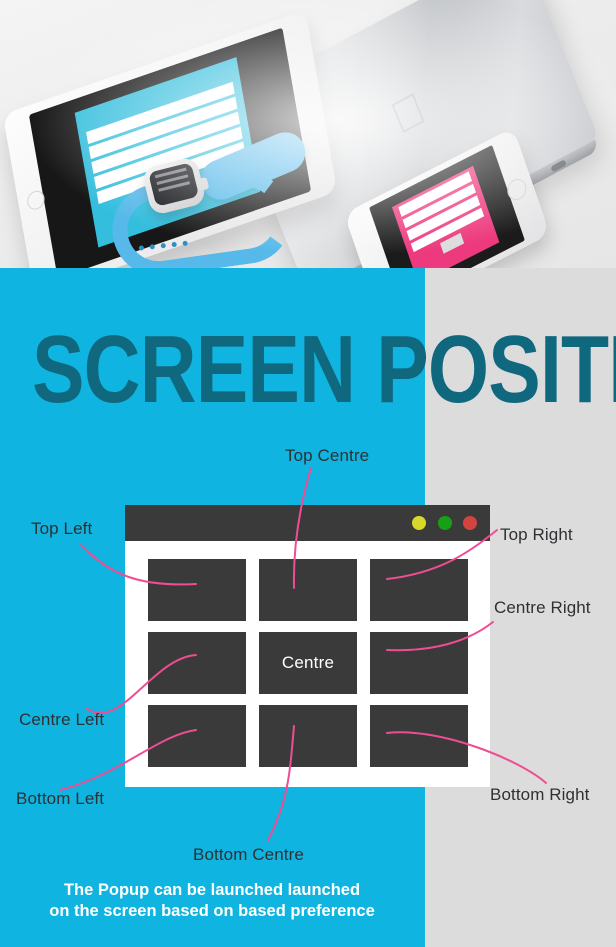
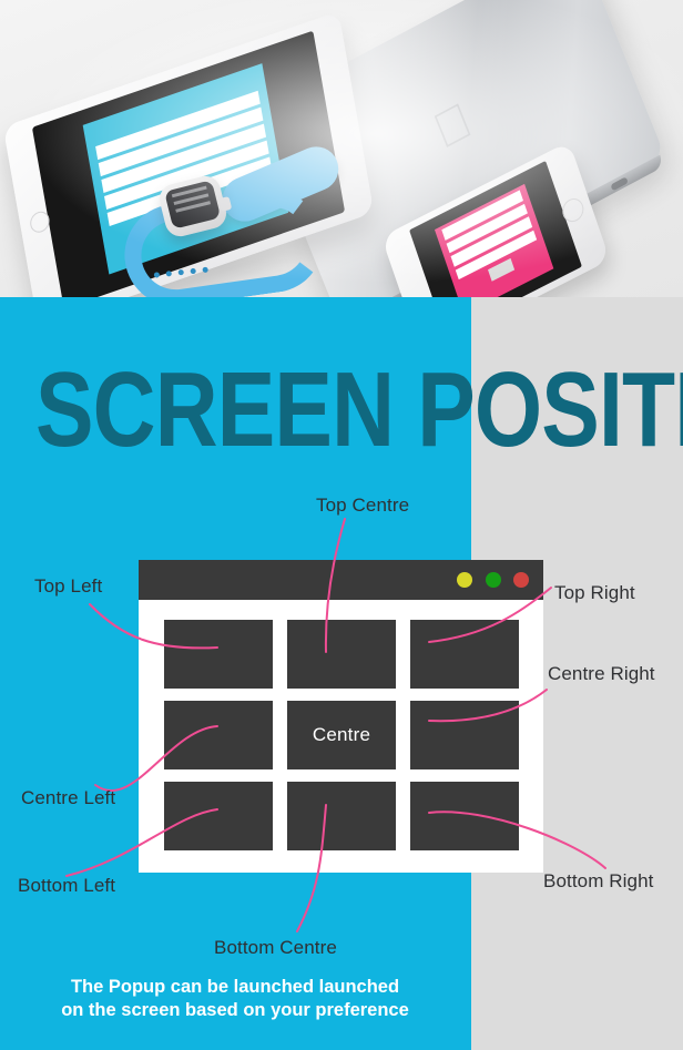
  Centre
  Top Left
  Top Centre
  Top Right
  Centre Left
  Centre Right
  Bottom Left
  Bottom Centre
  Bottom Right
  The Popup can be launched launched
- on the screen based on based preference
+ on the screen based on your preference
